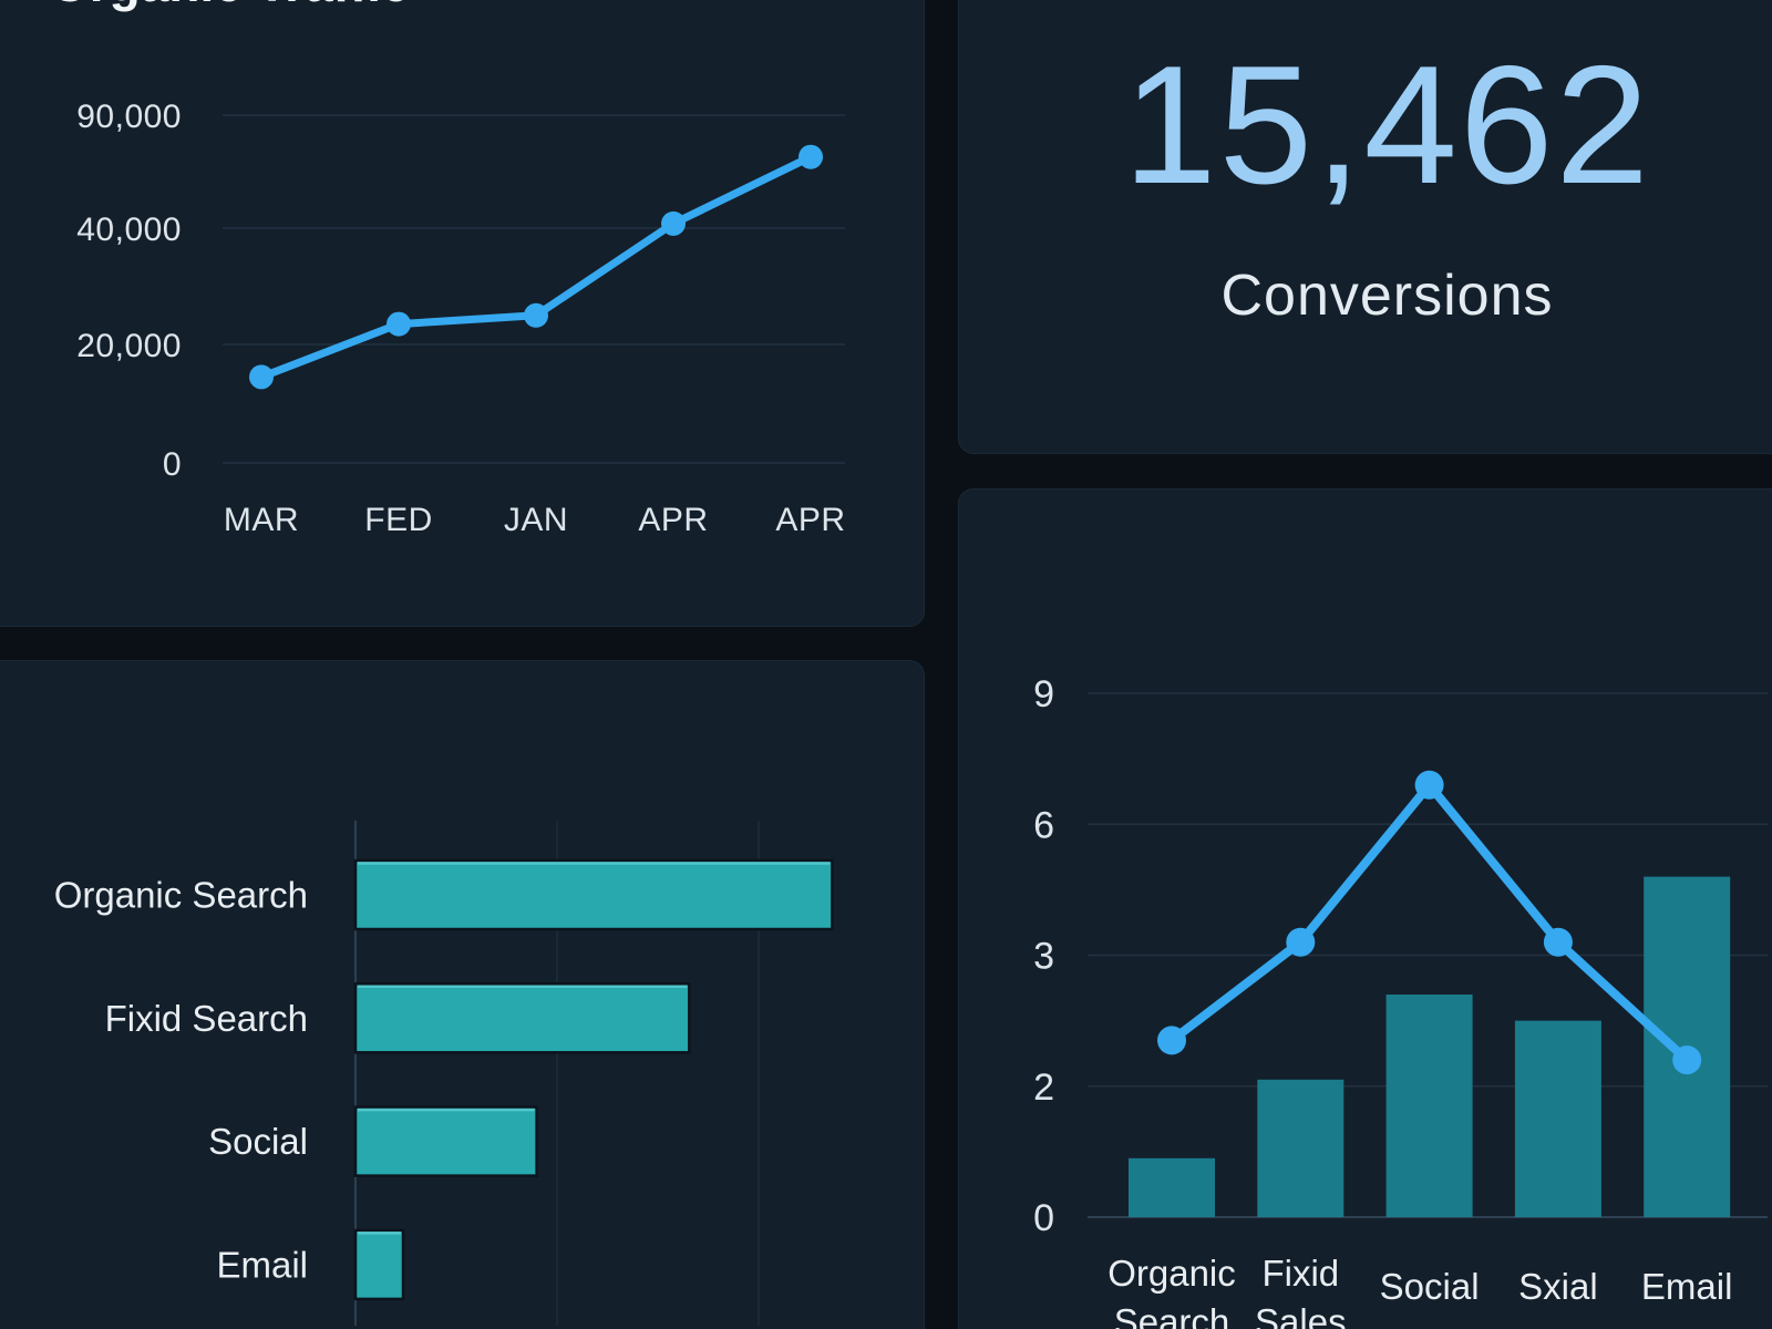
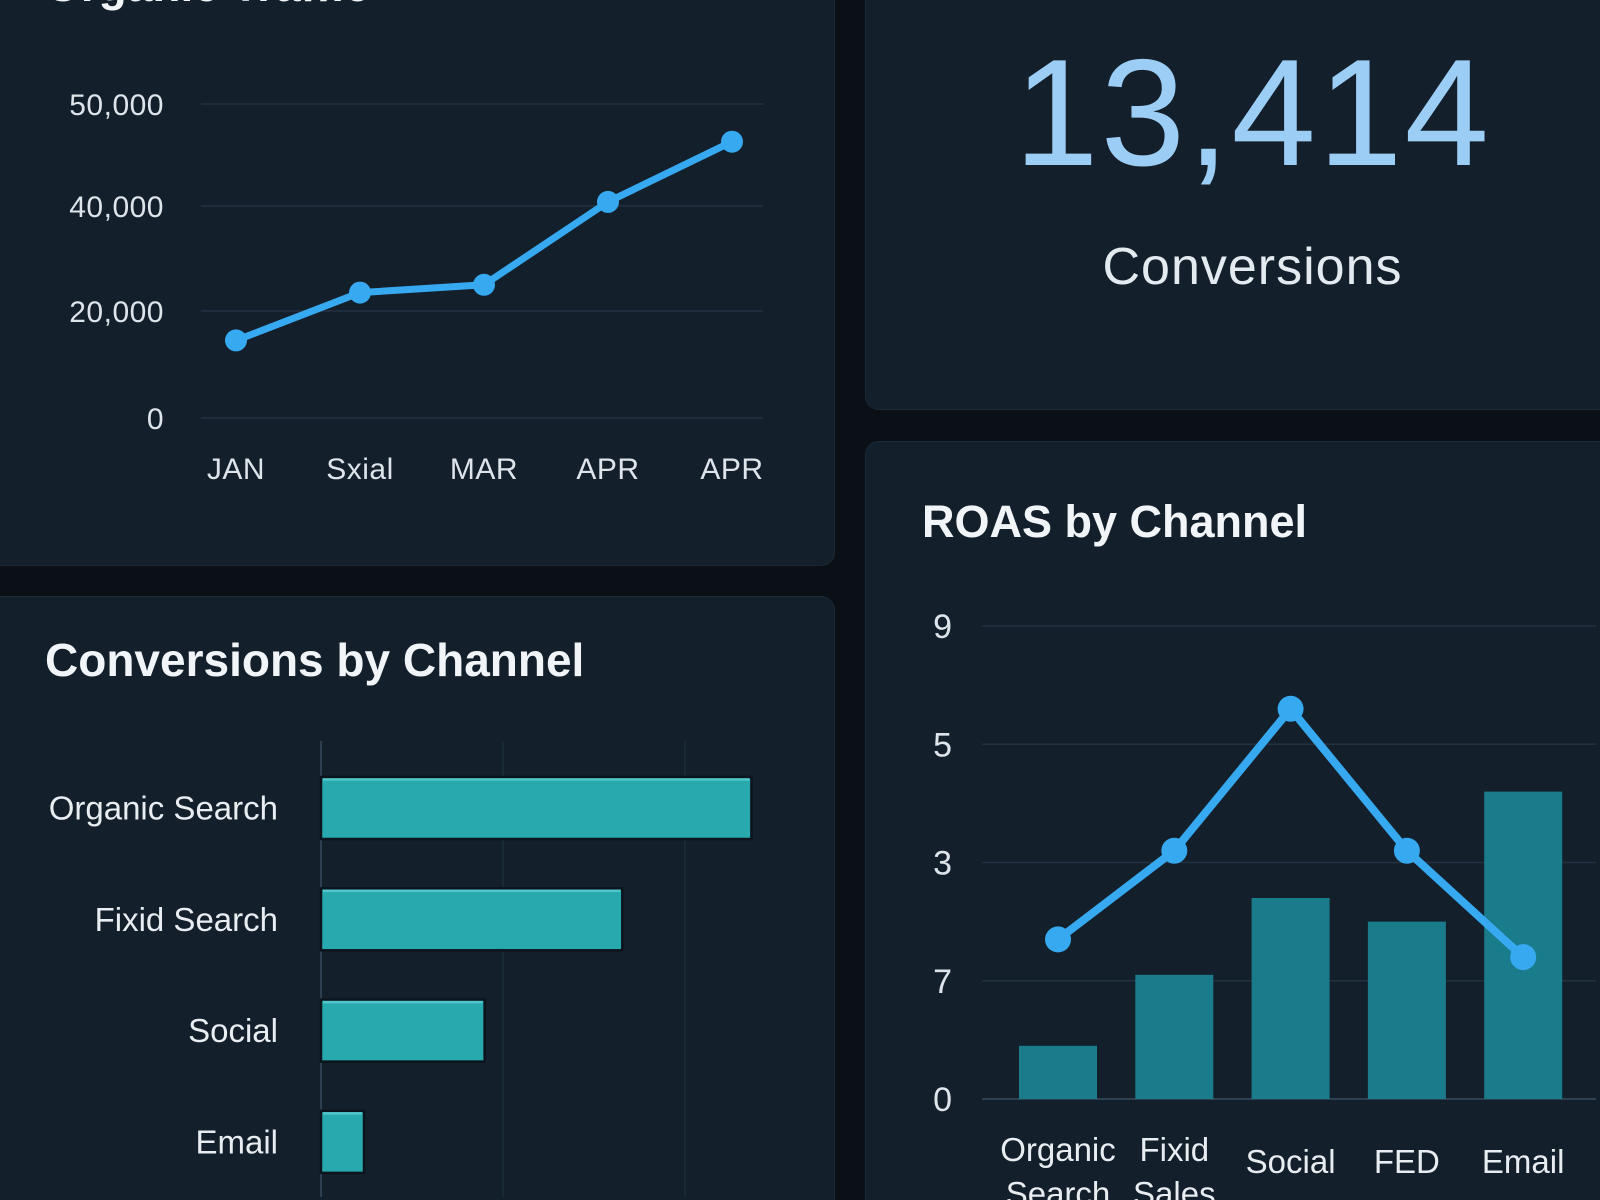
- 90,000
+ 50,000
  40,000
  20,000
  0
- MAR
+ JAN
- FED
+ Sxial
- JAN
+ MAR
  APR
  APR
- 15,462
+ 13,414
  Conversions
+ Conversions by Channel
  Organic Search
  Fixid Search
  Social
  Email
+ ROAS by Channel
  9
- 6
+ 5
  3
- 2
+ 7
  0
  Organic Search
  Fixid Sales
  Social
- Sxial
+ FED
  Email
